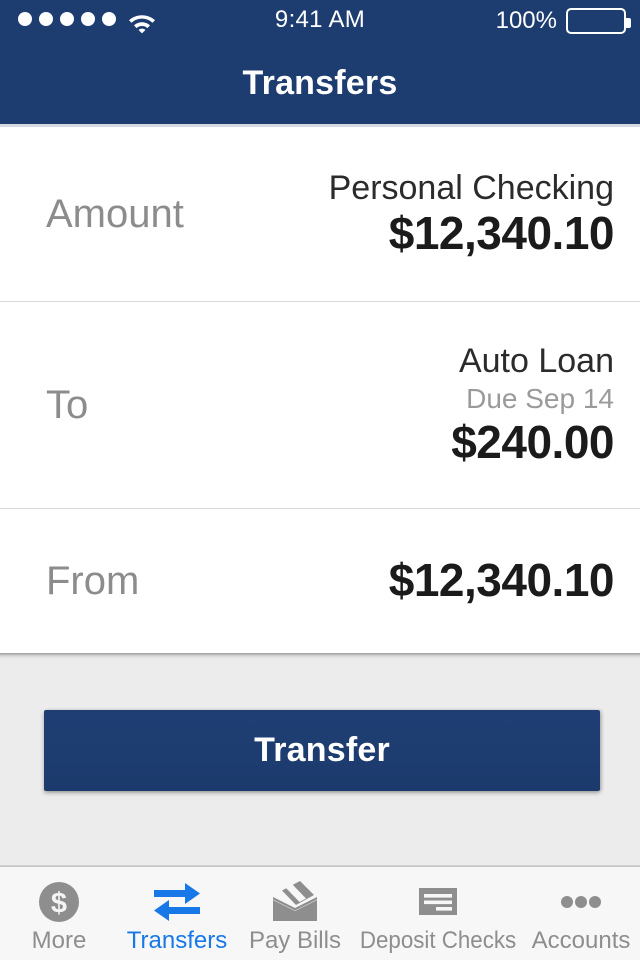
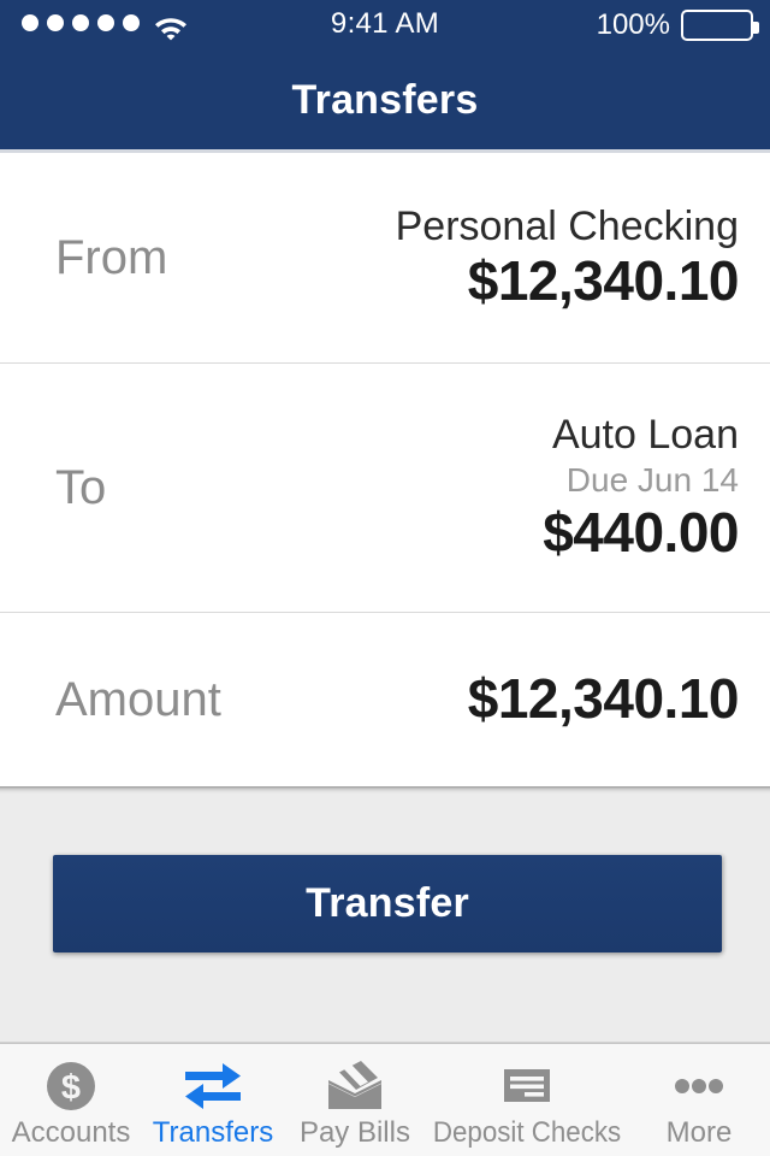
  9:41 AM
  100%
  Transfers
- Amount
+ From
  Personal Checking
  $12,340.10
  To
  Auto Loan
- Due Sep 14
+ Due Jun 14
- $240.00
+ $440.00
- From
+ Amount
  $12,340.10
  Transfer
  $
- More
+ Accounts
  Transfers
  Pay Bills
  Deposit Checks
- Accounts
+ More
